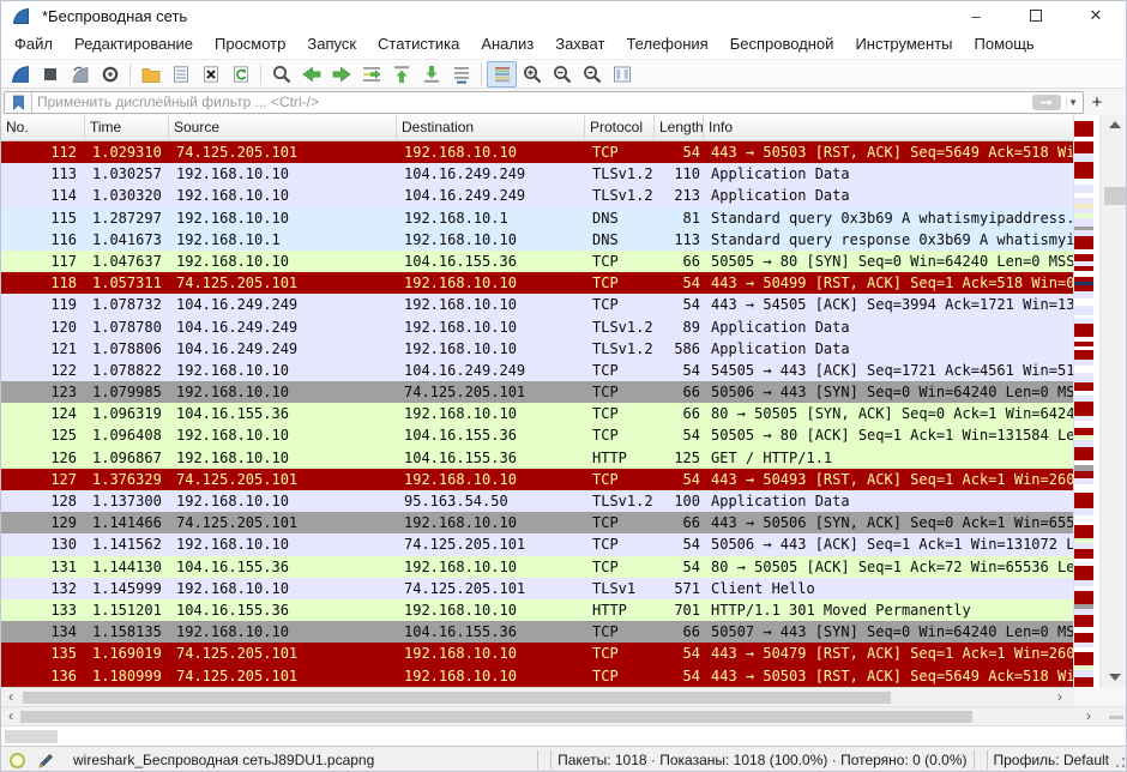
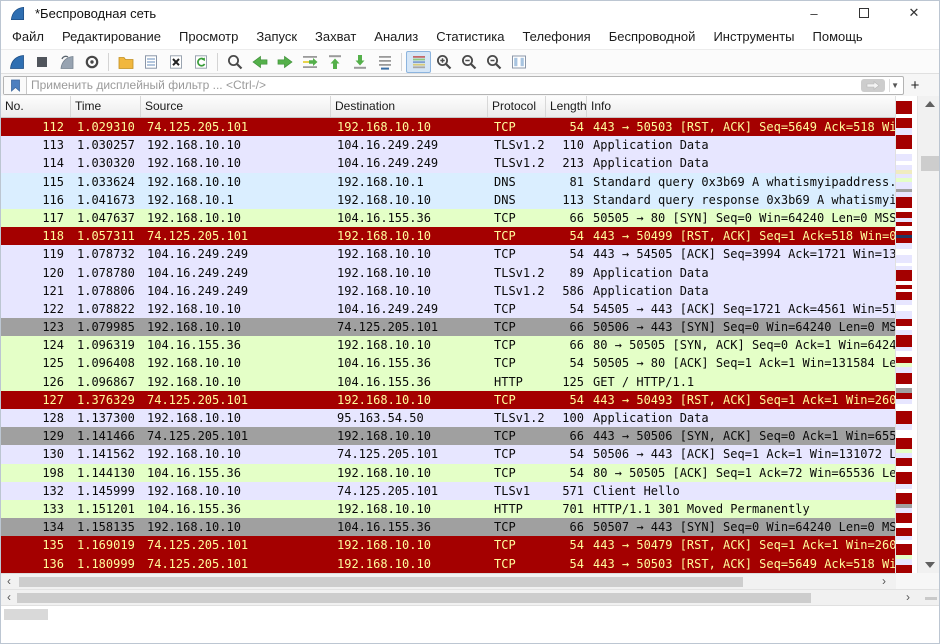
  *Беспроводная сеть
  –
  ✕
  Файл
  Редактирование
  Просмотр
  Запуск
- Статистика
+ Захват
  Анализ
- Захват
+ Статистика
  Телефония
  Беспроводной
  Инструменты
  Помощь
  Применить дисплейный фильтр ... <Ctrl-/>
  ▼
  +
  No.
  Time
  Source
  Destination
  Protocol
  Length
  Info
  112
  1.029310
  74.125.205.101
  192.168.10.10
  TCP
  54
  443 → 50503 [RST, ACK] Seq=5649 Ack=518 Wi
  113
  1.030257
  192.168.10.10
  104.16.249.249
  TLSv1.2
  110
  Application Data
  114
  1.030320
  192.168.10.10
  104.16.249.249
  TLSv1.2
  213
  Application Data
  115
- 1.287297
+ 1.033624
  192.168.10.10
  192.168.10.1
  DNS
  81
  Standard query 0x3b69 A whatismyipaddress.
  116
  1.041673
  192.168.10.1
  192.168.10.10
  DNS
  113
  Standard query response 0x3b69 A whatismyi
  117
  1.047637
  192.168.10.10
  104.16.155.36
  TCP
  66
  118
  1.057311
  74.125.205.101
  192.168.10.10
  TCP
  54
  443 → 50499 [RST, ACK] Seq=1 Ack=518 Win=0
  119
  1.078732
  104.16.249.249
  192.168.10.10
  TCP
  54
  443 → 54505 [ACK] Seq=3994 Ack=1721 Win=13
  120
  1.078780
  104.16.249.249
  192.168.10.10
  TLSv1.2
  89
  Application Data
  121
  1.078806
  104.16.249.249
  192.168.10.10
  TLSv1.2
  586
  Application Data
  122
  1.078822
  192.168.10.10
  104.16.249.249
  TCP
  54
  54505 → 443 [ACK] Seq=1721 Ack=4561 Win=51
  123
  1.079985
  192.168.10.10
  74.125.205.101
  TCP
  66
  124
  1.096319
  104.16.155.36
  192.168.10.10
  TCP
  66
  80 → 50505 [SYN, ACK] Seq=0 Ack=1 Win=6424
  125
  1.096408
  192.168.10.10
  104.16.155.36
  TCP
  54
  50505 → 80 [ACK] Seq=1 Ack=1 Win=131584 Le
  126
  1.096867
  192.168.10.10
  104.16.155.36
  HTTP
  125
  GET / HTTP/1.1
  127
  1.376329
  74.125.205.101
  192.168.10.10
  TCP
  54
  443 → 50493 [RST, ACK] Seq=1 Ack=1 Win=260
  128
  1.137300
  192.168.10.10
  95.163.54.50
  TLSv1.2
  100
  Application Data
  129
  1.141466
  74.125.205.101
  192.168.10.10
  TCP
  66
  443 → 50506 [SYN, ACK] Seq=0 Ack=1 Win=655
  130
  1.141562
  192.168.10.10
  74.125.205.101
  TCP
  54
  50506 → 443 [ACK] Seq=1 Ack=1 Win=131072 L
- 131
+ 198
  1.144130
  104.16.155.36
  192.168.10.10
  TCP
  54
  80 → 50505 [ACK] Seq=1 Ack=72 Win=65536 Le
  132
  1.145999
  192.168.10.10
  74.125.205.101
  TLSv1
  571
  Client Hello
  133
  1.151201
  104.16.155.36
  192.168.10.10
  HTTP
  701
  HTTP/1.1 301 Moved Permanently
  134
  1.158135
  192.168.10.10
  104.16.155.36
  TCP
  66
  135
  1.169019
  74.125.205.101
  192.168.10.10
  TCP
  54
  443 → 50479 [RST, ACK] Seq=1 Ack=1 Win=260
  136
  1.180999
  74.125.205.101
  192.168.10.10
  TCP
  54
  443 → 50503 [RST, ACK] Seq=5649 Ack=518 Wi
  ‹
  ›
  ‹
  ›
- wireshark_Беспроводная сетьJ89DU1.pcapng
- Пакеты: 1018 · Показаны: 1018 (100.0%) · Потеряно: 0 (0.0%)
- Профиль: Default
